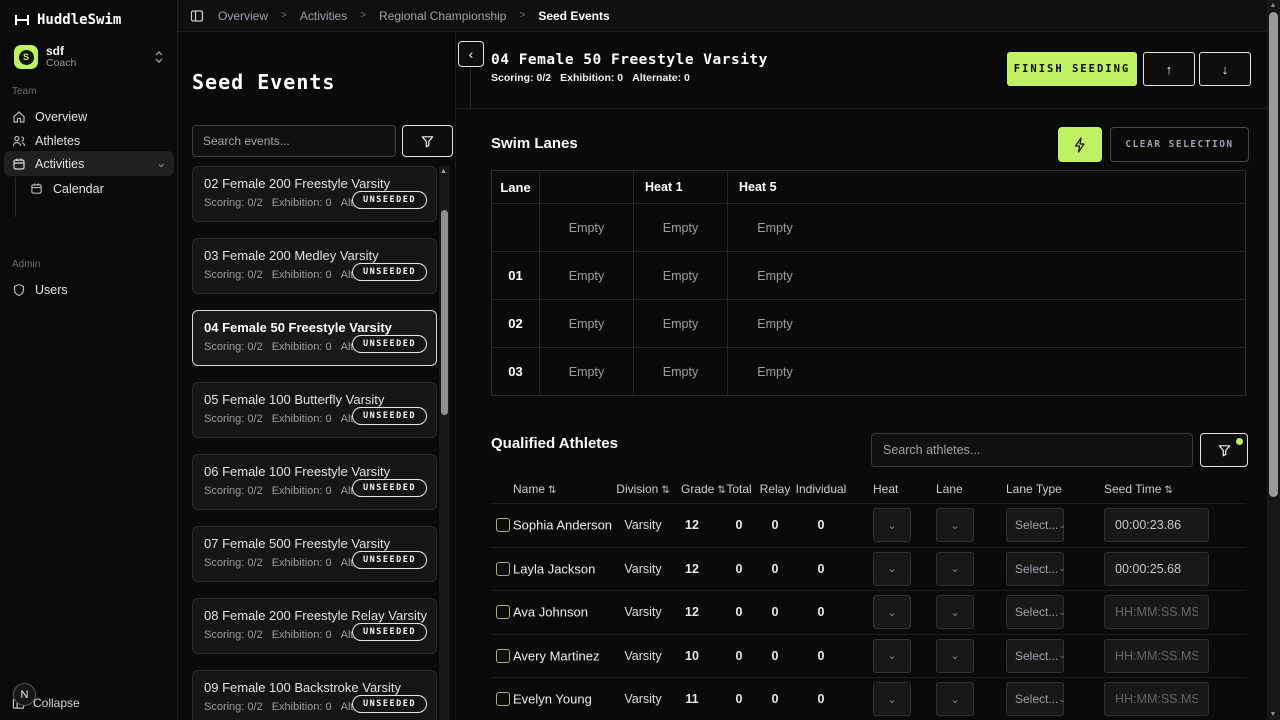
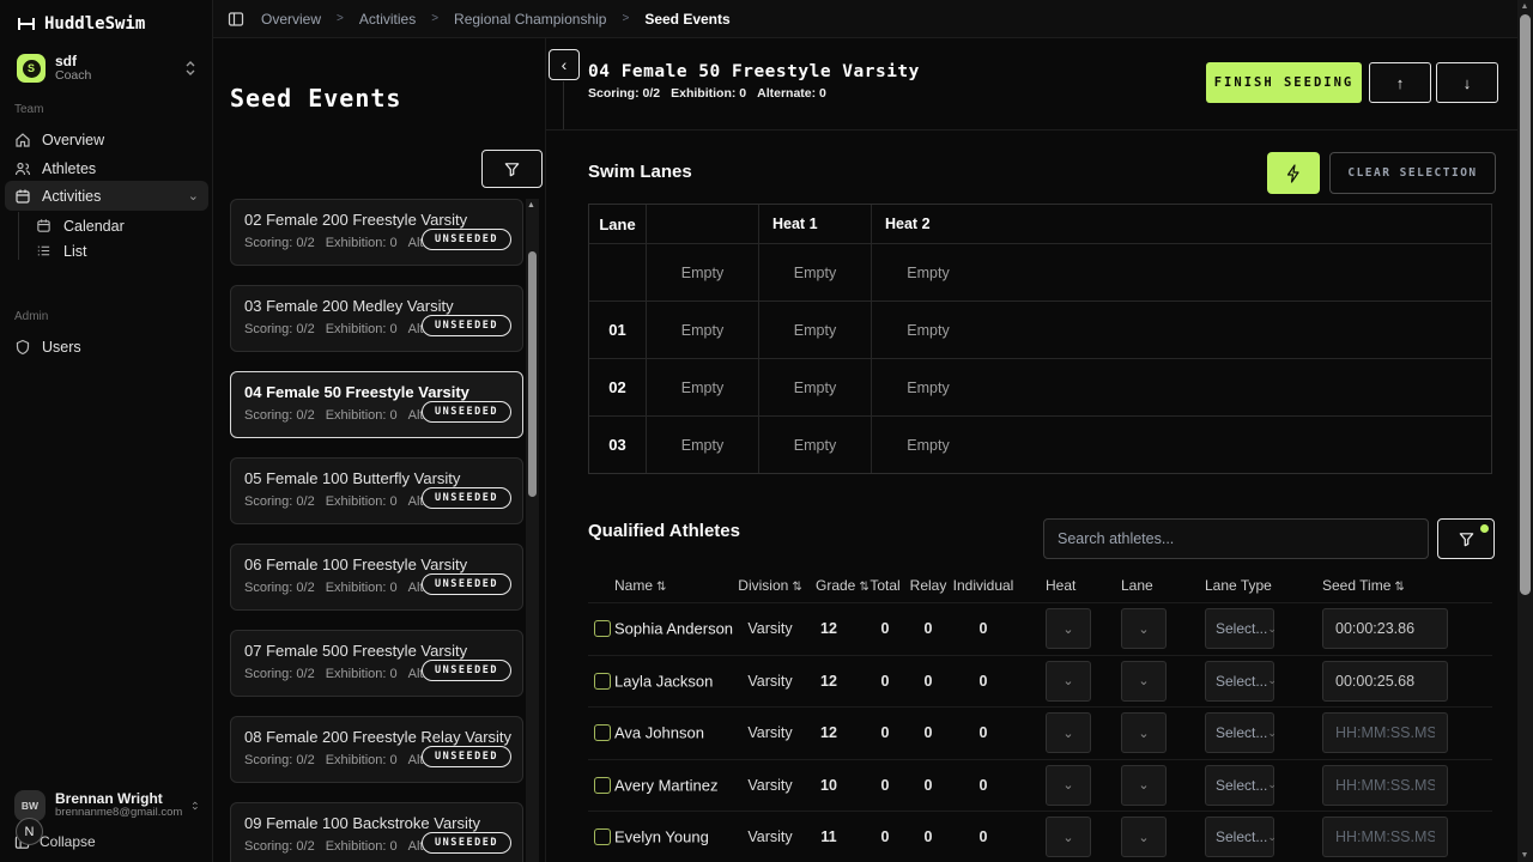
  HuddleSwim
  S
  sdf
  Coach
  Team
  Overview
  Athletes
  Activities
  ⌄
  Calendar
+ List
  Admin
  Users
+ BW
+ Brennan Wright
+ brennanme8@gmail.com
  Collapse
  N
  Overview
  >
  Activities
  >
  Regional Championship
  >
  Seed Events
  Seed Events
- Search events...
  02 Female 200 Freestyle Varsity
  Scoring: 0/2
  Exhibition: 0
  UNSEEDED
  03 Female 200 Medley Varsity
  Scoring: 0/2
  Exhibition: 0
  UNSEEDED
  04 Female 50 Freestyle Varsity
  Scoring: 0/2
  Exhibition: 0
  UNSEEDED
  05 Female 100 Butterfly Varsity
  Scoring: 0/2
  Exhibition: 0
  UNSEEDED
  06 Female 100 Freestyle Varsity
  Scoring: 0/2
  Exhibition: 0
  UNSEEDED
  07 Female 500 Freestyle Varsity
  Scoring: 0/2
  Exhibition: 0
  UNSEEDED
  08 Female 200 Freestyle Relay Varsity
  Scoring: 0/2
  Exhibition: 0
  UNSEEDED
  09 Female 100 Backstroke Varsity
  Scoring: 0/2
  Exhibition: 0
  UNSEEDED
  ‹
  04 Female 50 Freestyle Varsity
  Scoring: 0/2
  Exhibition: 0
  Alternate: 0
  FINISH SEEDING
  ↑
  ↓
  Swim Lanes
  CLEAR SELECTION
  Lane
  Heat 1
- Heat 5
+ Heat 2
  Empty
  Empty
  Empty
  01
  Empty
  Empty
  Empty
  02
  Empty
  Empty
  Empty
  03
  Empty
  Empty
  Empty
  Qualified Athletes
  Search athletes...
  Name ⇅
  Division ⇅
  Grade ⇅
  Total
  Relay
  Individual
  Heat
  Lane
  Lane Type
  Seed Time ⇅
  Sophia Anderson
  Varsity
  12
  0
  0
  0
  ⌄
  ⌄
  Select...
  ⌄
  00:00:23.86
  Layla Jackson
  Varsity
  12
  0
  0
  0
  ⌄
  ⌄
  Select...
  ⌄
  00:00:25.68
  Ava Johnson
  Varsity
  12
  0
  0
  0
  ⌄
  ⌄
  Select...
  ⌄
  HH:MM:SS.MS
  Avery Martinez
  Varsity
  10
  0
  0
  0
  ⌄
  ⌄
  Select...
  ⌄
  HH:MM:SS.MS
  Evelyn Young
  Varsity
  11
  0
  0
  0
  ⌄
  ⌄
  Select...
  ⌄
  HH:MM:SS.MS
